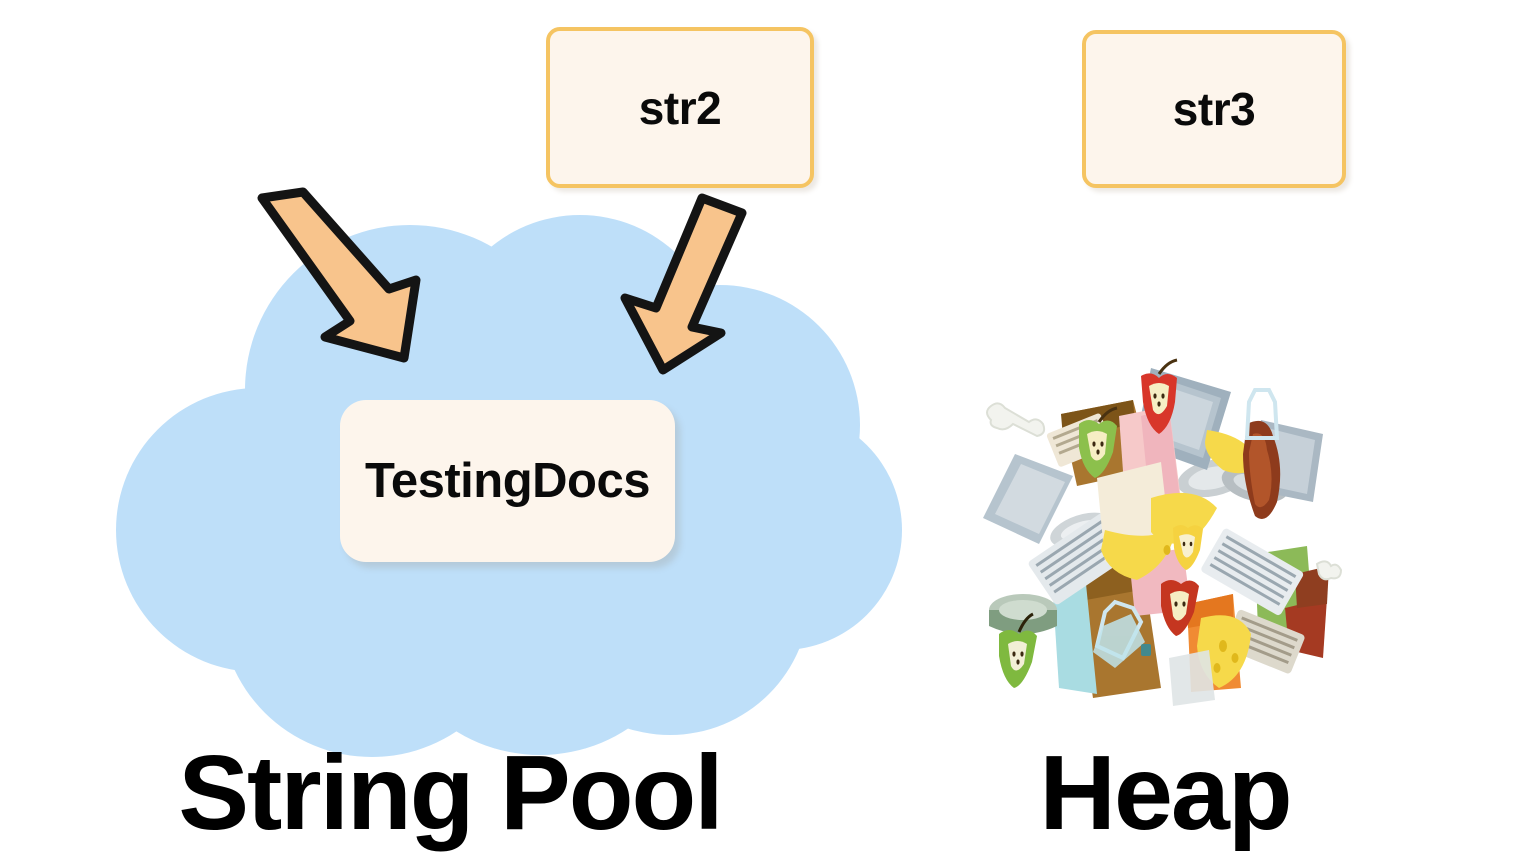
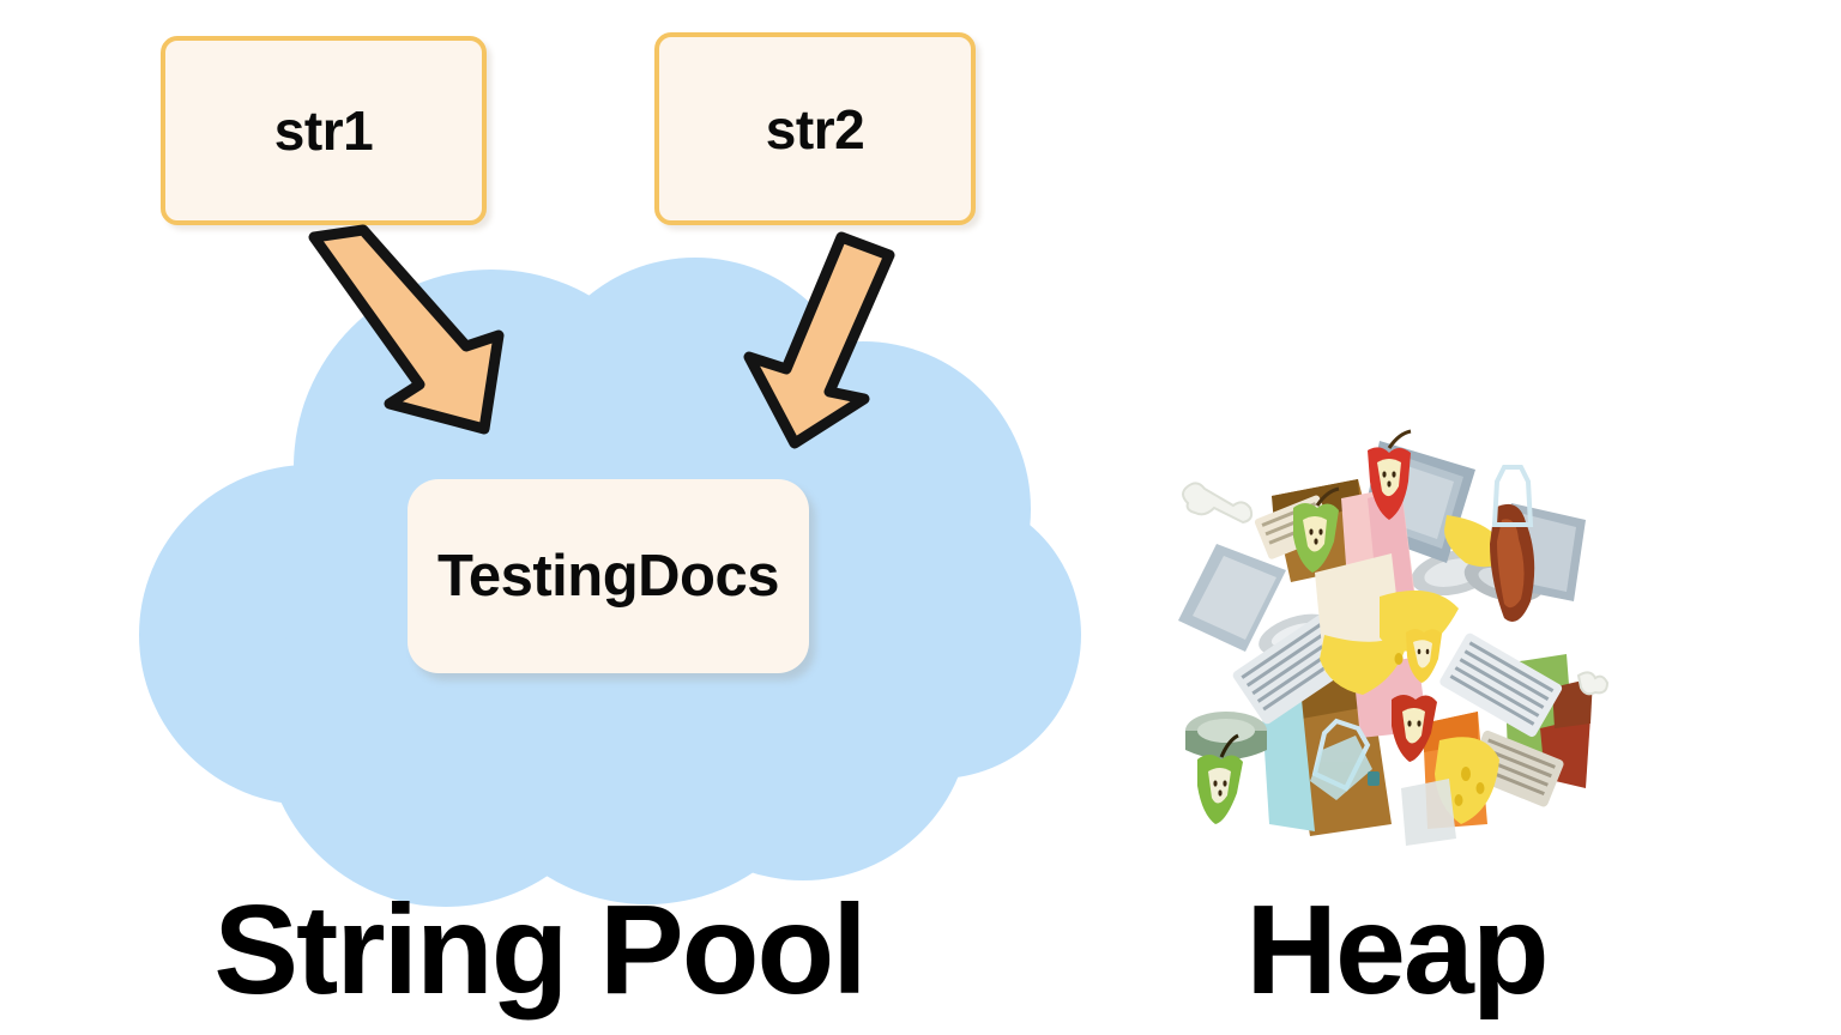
  TestingDocs
+ str1
  str2
- str3
  String Pool
  Heap
